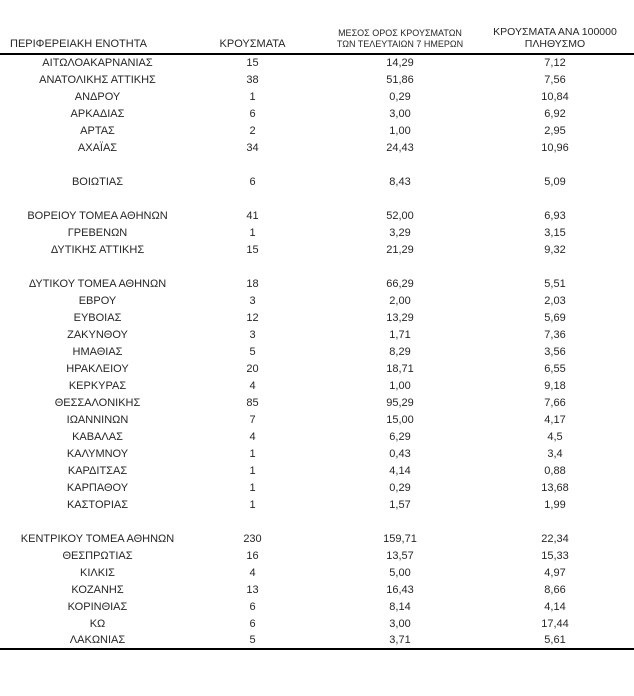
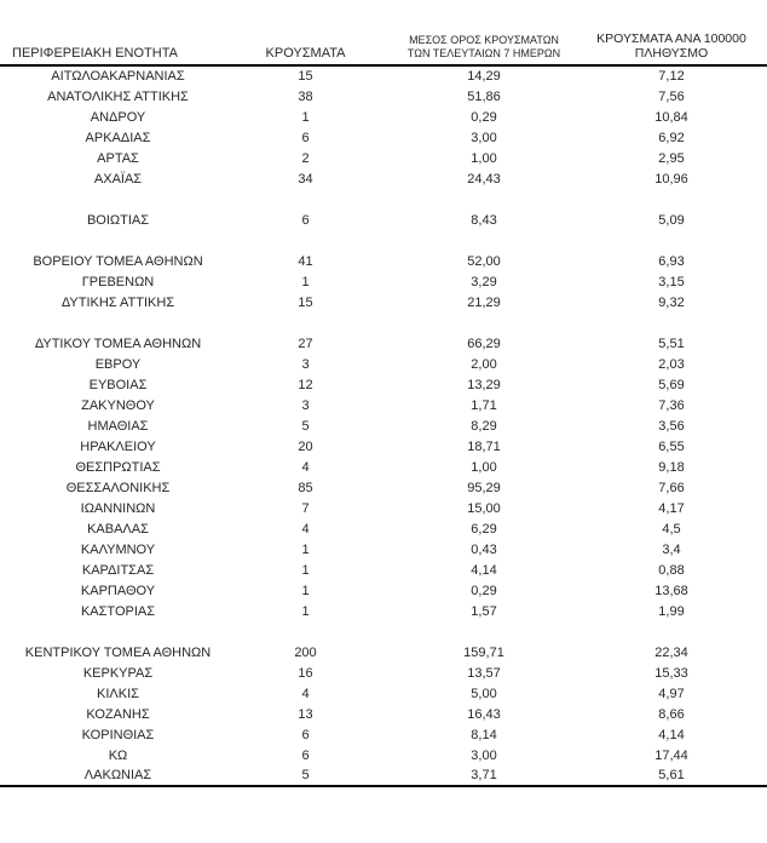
  ΠΕΡΙΦΕΡΕΙΑΚΗ ΕΝΟΤΗΤΑ	ΚΡΟΥΣΜΑΤΑ	ΜΕΣΟΣ ΟΡΟΣ ΚΡΟΥΣΜΑΤΩΝ ΤΩΝ ΤΕΛΕΥΤΑΙΩΝ 7 ΗΜΕΡΩΝ	ΚΡΟΥΣΜΑΤΑ ΑΝΑ 100000 ΠΛΗΘΥΣΜΟ
  ΑΙΤΩΛΟΑΚΑΡΝΑΝΙΑΣ	15	14,29	7,12
  ΑΝΑΤΟΛΙΚΗΣ ΑΤΤΙΚΗΣ	38	51,86	7,56
  ΑΝΔΡΟΥ	1	0,29	10,84
  ΑΡΚΑΔΙΑΣ	6	3,00	6,92
  ΑΡΤΑΣ	2	1,00	2,95
  ΑΧΑΪΑΣ	34	24,43	10,96
  ΒΟΙΩΤΙΑΣ	6	8,43	5,09
  ΒΟΡΕΙΟΥ ΤΟΜΕΑ ΑΘΗΝΩΝ	41	52,00	6,93
  ΓΡΕΒΕΝΩΝ	1	3,29	3,15
  ΔΥΤΙΚΗΣ ΑΤΤΙΚΗΣ	15	21,29	9,32
- ΔΥΤΙΚΟΥ ΤΟΜΕΑ ΑΘΗΝΩΝ	18	66,29	5,51
+ ΔΥΤΙΚΟΥ ΤΟΜΕΑ ΑΘΗΝΩΝ	27	66,29	5,51
  ΕΒΡΟΥ	3	2,00	2,03
  ΕΥΒΟΙΑΣ	12	13,29	5,69
  ΖΑΚΥΝΘΟΥ	3	1,71	7,36
  ΗΜΑΘΙΑΣ	5	8,29	3,56
  ΗΡΑΚΛΕΙΟΥ	20	18,71	6,55
- ΚΕΡΚΥΡΑΣ	4	1,00	9,18
+ ΘΕΣΠΡΩΤΙΑΣ	4	1,00	9,18
  ΘΕΣΣΑΛΟΝΙΚΗΣ	85	95,29	7,66
  ΙΩΑΝΝΙΝΩΝ	7	15,00	4,17
  ΚΑΒΑΛΑΣ	4	6,29	4,5
  ΚΑΛΥΜΝΟΥ	1	0,43	3,4
  ΚΑΡΔΙΤΣΑΣ	1	4,14	0,88
  ΚΑΡΠΑΘΟΥ	1	0,29	13,68
  ΚΑΣΤΟΡΙΑΣ	1	1,57	1,99
- ΚΕΝΤΡΙΚΟΥ ΤΟΜΕΑ ΑΘΗΝΩΝ	230	159,71	22,34
+ ΚΕΝΤΡΙΚΟΥ ΤΟΜΕΑ ΑΘΗΝΩΝ	200	159,71	22,34
- ΘΕΣΠΡΩΤΙΑΣ	16	13,57	15,33
+ ΚΕΡΚΥΡΑΣ	16	13,57	15,33
  ΚΙΛΚΙΣ	4	5,00	4,97
  ΚΟΖΑΝΗΣ	13	16,43	8,66
  ΚΟΡΙΝΘΙΑΣ	6	8,14	4,14
  ΚΩ	6	3,00	17,44
  ΛΑΚΩΝΙΑΣ	5	3,71	5,61
